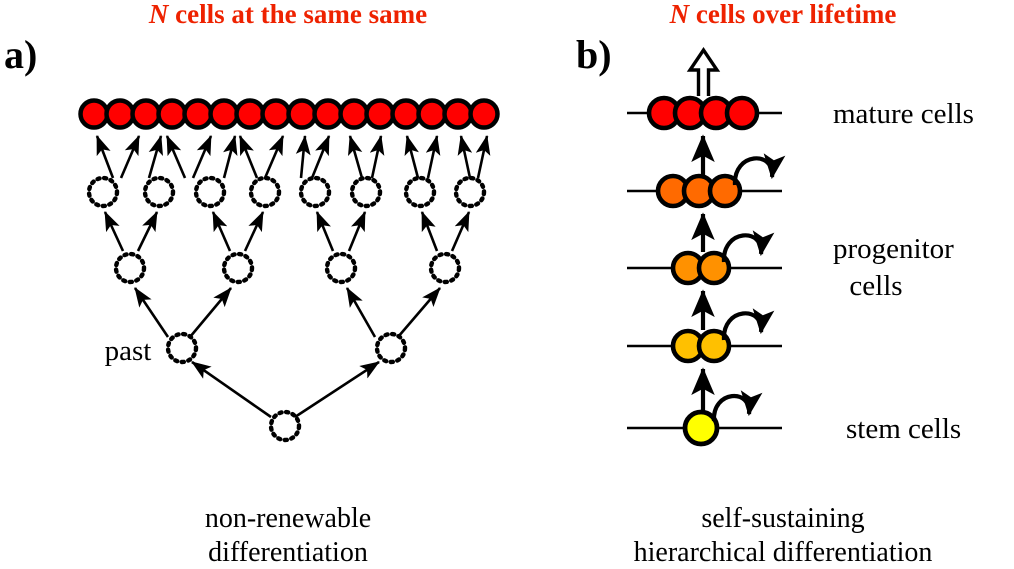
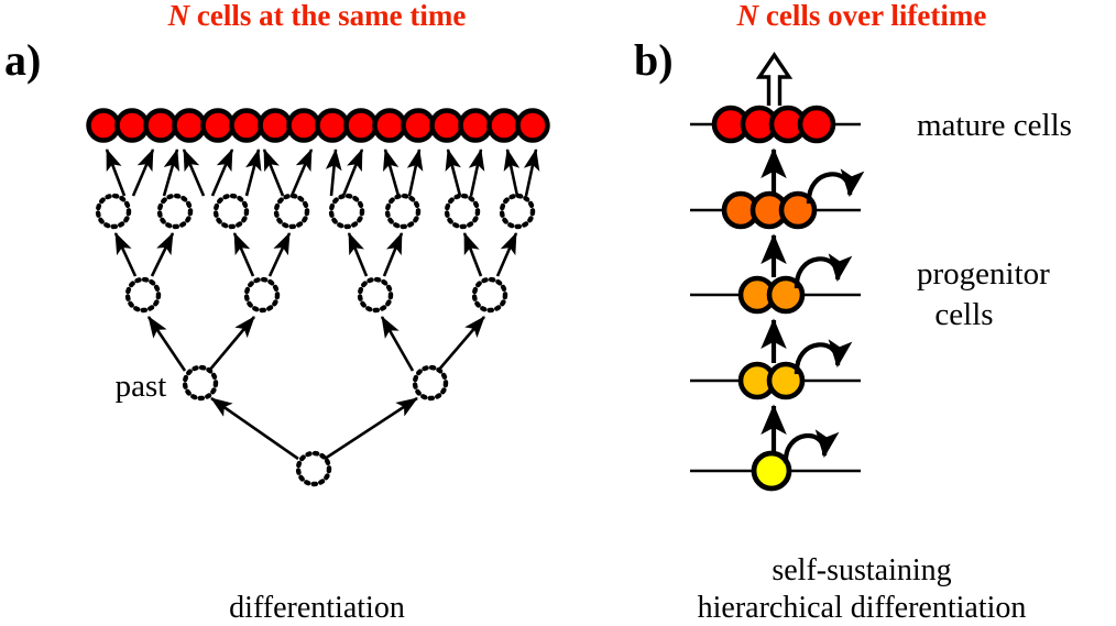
- N cells at the same same
+ N cells at the same time
  a)
  past
- non-renewable
  differentiation
  N cells over lifetime
  b)
  mature cells
  progenitor
  cells
- stem cells
  self-sustaining
  hierarchical differentiation
